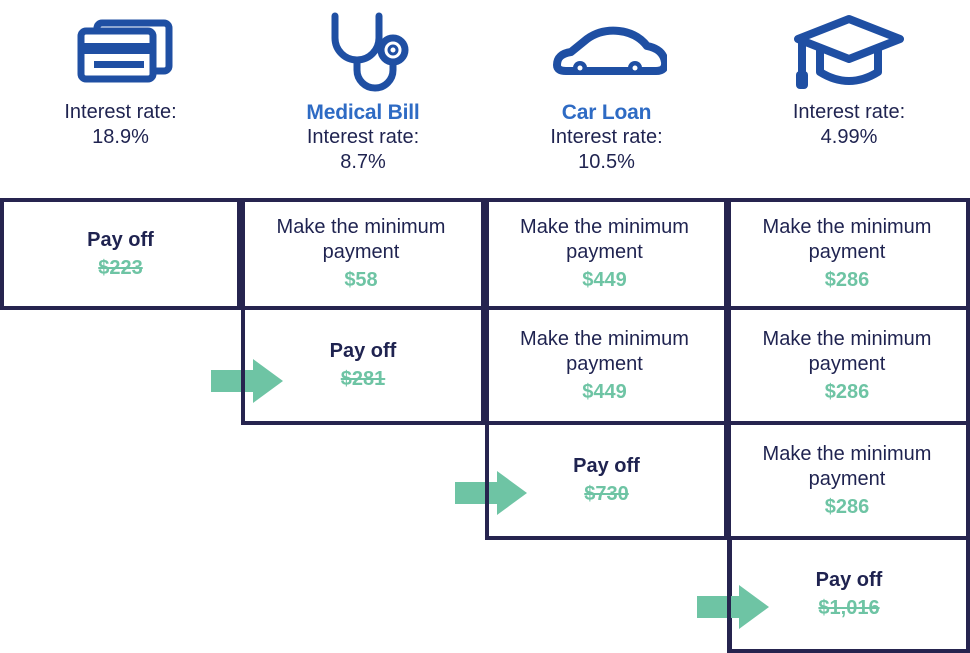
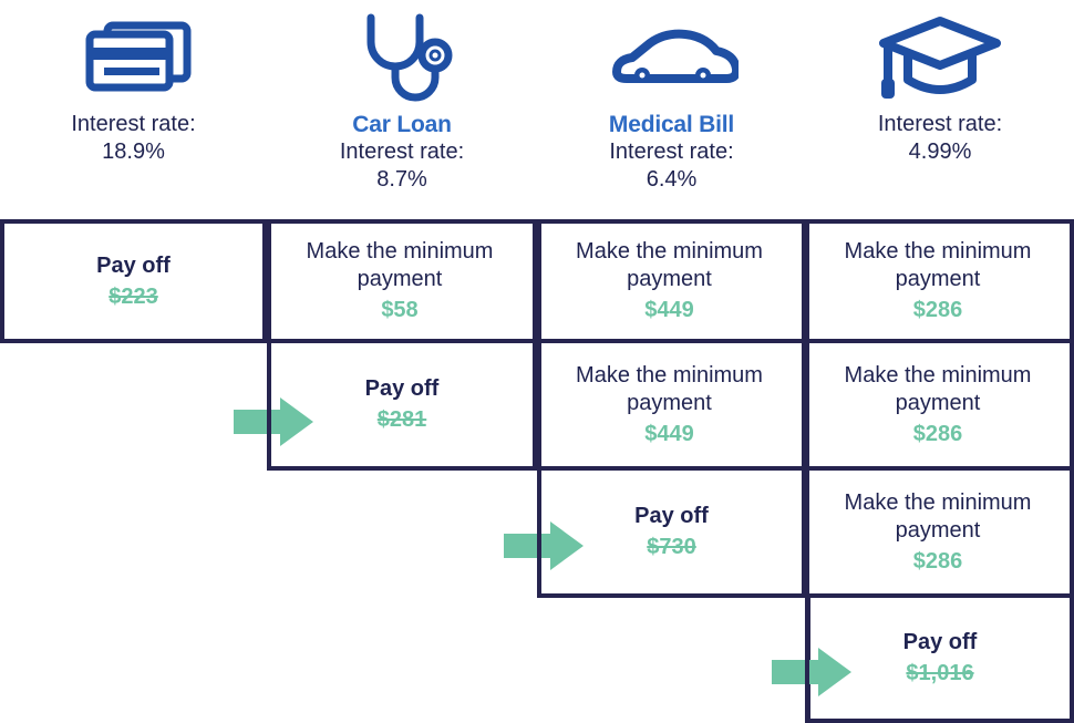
  Interest rate:
  18.9%
- Medical Bill
+ Car Loan
  Interest rate:
  8.7%
- Car Loan
+ Medical Bill
  Interest rate:
- 10.5%
+ 6.4%
  Interest rate:
  4.99%
  Pay off
  $223
  Make the minimum payment
  $58
  Make the minimum payment
  $449
  Make the minimum payment
  $286
  Pay off
  $281
  Make the minimum payment
  $449
  Make the minimum payment
  $286
  Pay off
  $730
  Make the minimum payment
  $286
  Pay off
  $1,016
